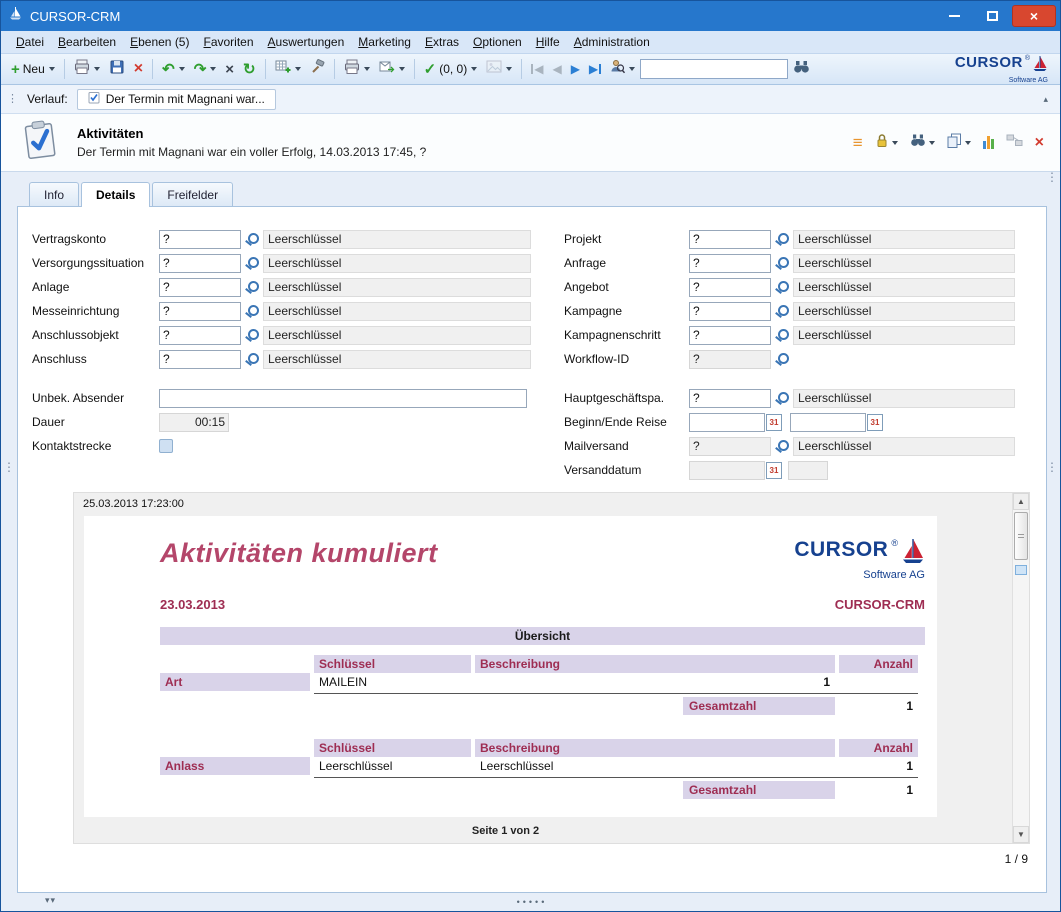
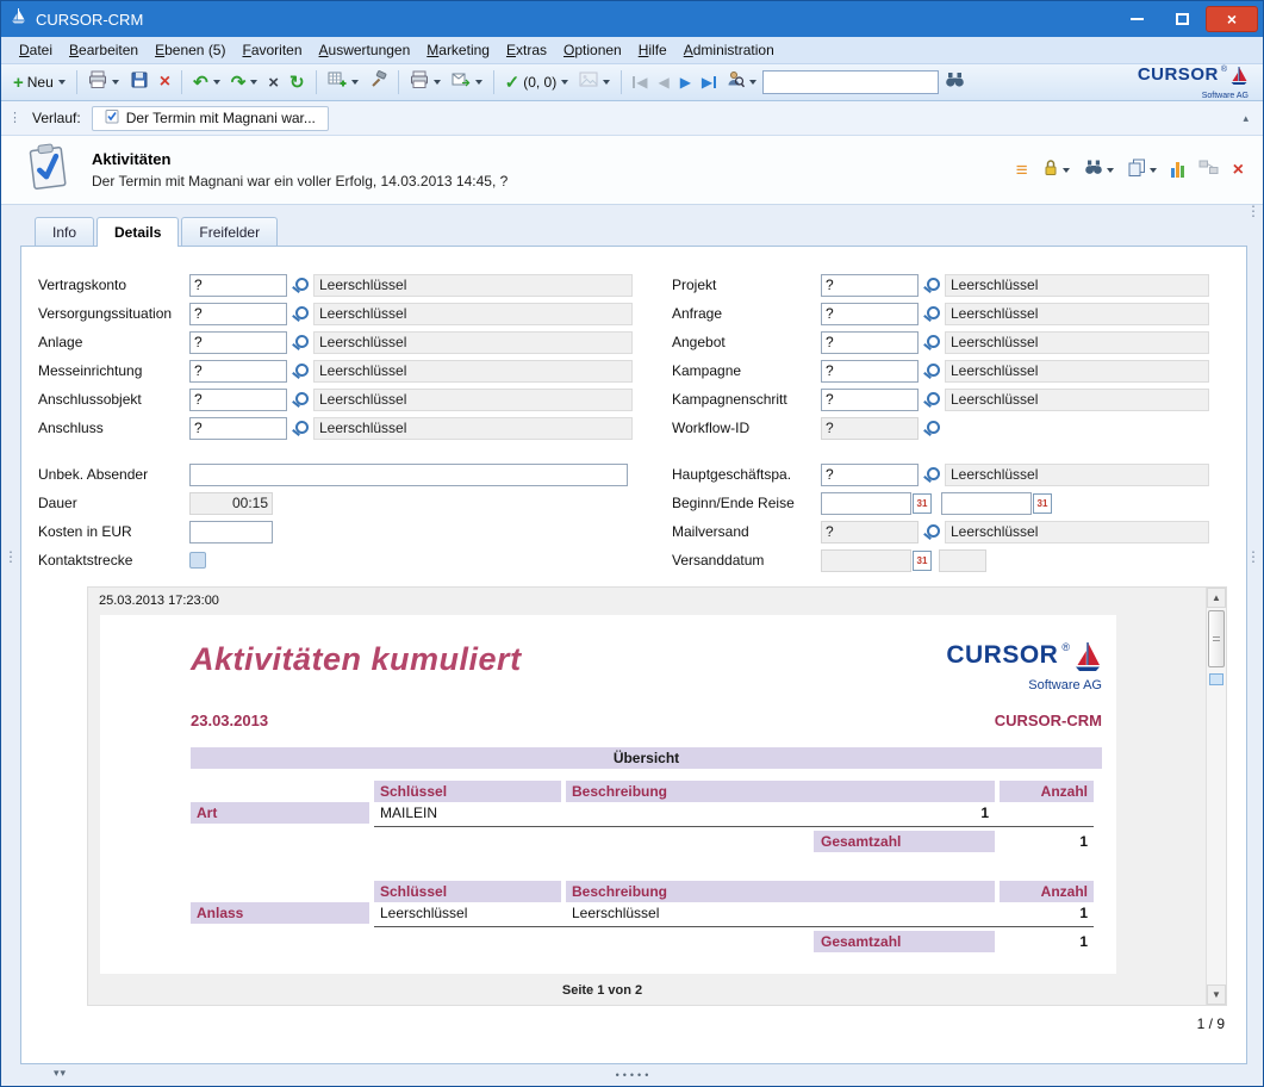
  CURSOR-CRM
  ×
  Datei
  Bearbeiten
  Ebenen (5)
  Favoriten
  Auswertungen
  Marketing
  Extras
  Optionen
  Hilfe
  Administration
  +
  Neu
  ×
  ↶
  ↷
  ×
  ↻
  ✓
  (0, 0)
  ◀
  ◀
  ▶
  ▶
  CURSOR
  ⋮
  Verlauf:
  Der Termin mit Magnani war...
  ▴
  Aktivitäten
- Der Termin mit Magnani war ein voller Erfolg, 14.03.2013 17:45, ?
+ Der Termin mit Magnani war ein voller Erfolg, 14.03.2013 14:45, ?
  ≡
  ×
  Info
  Details
  Freifelder
  Vertragskonto
  ?
  Leerschlüssel
  Versorgungssituation
  ?
  Leerschlüssel
  Anlage
  ?
  Leerschlüssel
  Messeinrichtung
  ?
  Leerschlüssel
  Anschlussobjekt
  ?
  Leerschlüssel
  Anschluss
  ?
  Leerschlüssel
  Unbek. Absender
  Dauer
  00:15
+ Kosten in EUR
  Kontaktstrecke
  Projekt
  ?
  Leerschlüssel
  Anfrage
  ?
  Leerschlüssel
  Angebot
  ?
  Leerschlüssel
  Kampagne
  ?
  Leerschlüssel
  Kampagnenschritt
  ?
  Leerschlüssel
  Workflow-ID
  ?
  Hauptgeschäftspa.
  ?
  Leerschlüssel
  Beginn/Ende Reise
  31
  31
  Mailversand
  ?
  Leerschlüssel
  Versanddatum
  31
  25.03.2013 17:23:00
  Aktivitäten kumuliert
  CURSOR
  ®
  Software AG
  23.03.2013
  CURSOR-CRM
  Übersicht
  Schlüssel
  Beschreibung
  Anzahl
  Art
  MAILEIN
  1
  Gesamtzahl
  1
  Schlüssel
  Beschreibung
  Anzahl
  Anlass
  Leerschlüssel
  Leerschlüssel
  1
  Gesamtzahl
  1
  Seite 1 von 2
  ▲
  ▼
  1 / 9
  ▾▾
  •••••
  ⋮
  ⋮
  ⋮
